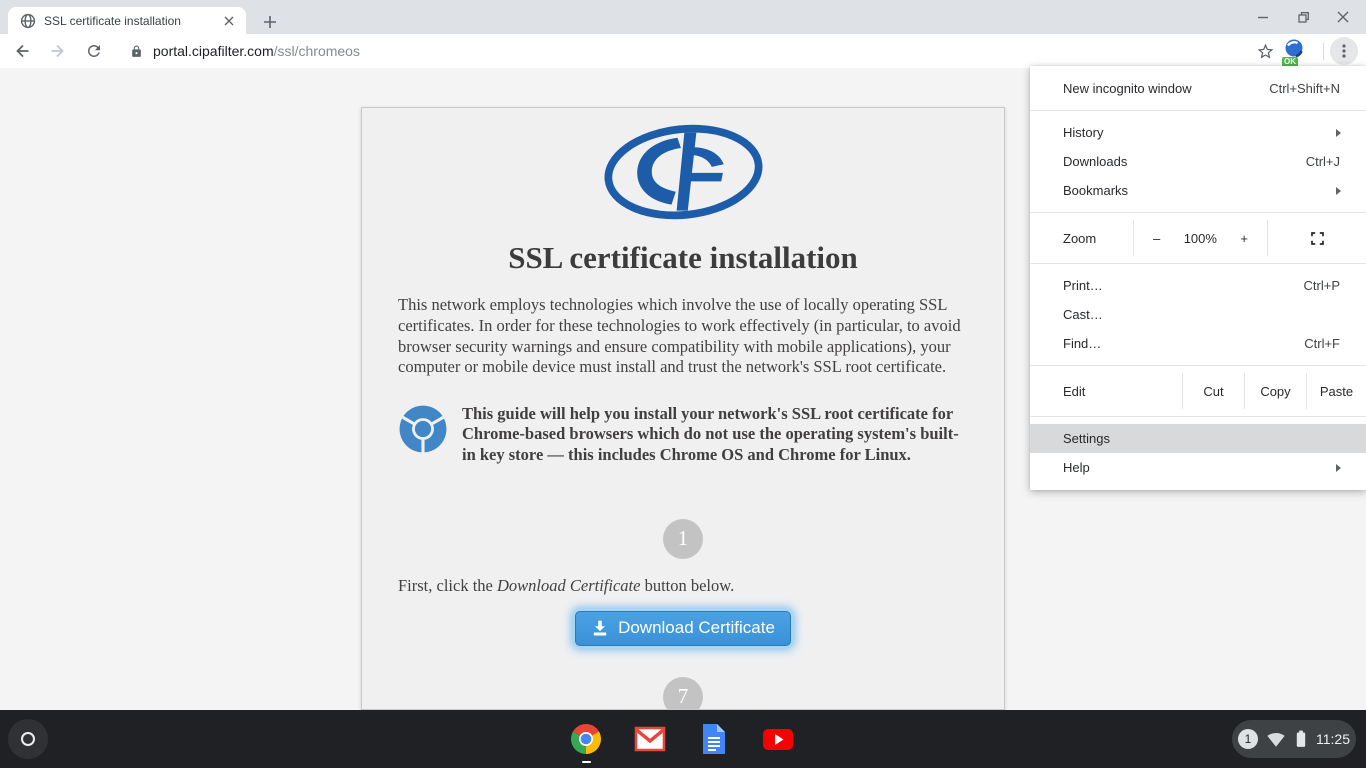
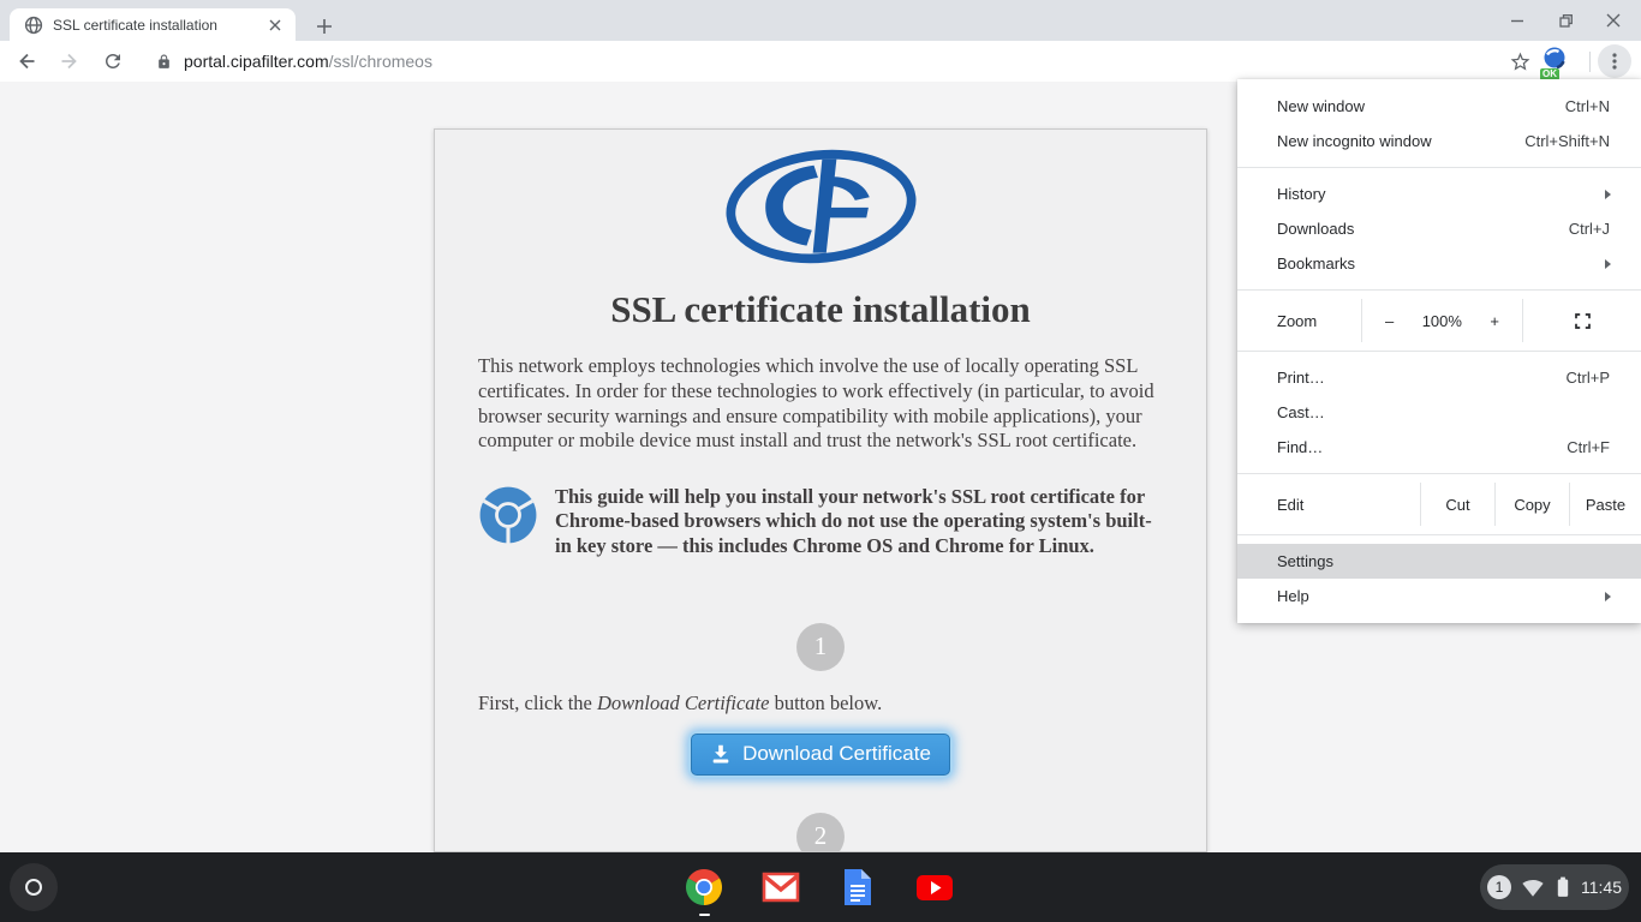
  SSL certificate installation
  portal.cipafilter.com/ssl/chromeos
  OK
  SSL certificate installation
  This network employs technologies which involve the use of locally operating SSL certificates. In order for these technologies to work effectively (in particular, to avoid browser security warnings and ensure compatibility with mobile applications), your computer or mobile device must install and trust the network's SSL root certificate.
  This guide will help you install your network's SSL root certificate for Chrome-based browsers which do not use the operating system's built-in key store — this includes Chrome OS and Chrome for Linux.
  1
  First, click the Download Certificate button below.
  Download Certificate
- 7
+ 2
+ New window
+ Ctrl+N
  New incognito window
  Ctrl+Shift+N
  History
  Downloads
  Ctrl+J
  Bookmarks
  Zoom
  –
  100%
  +
  Print…
  Ctrl+P
  Cast…
  Find…
  Ctrl+F
  Edit
  Cut
  Copy
  Paste
  Settings
  Help
  1
- 11:25
+ 11:45
